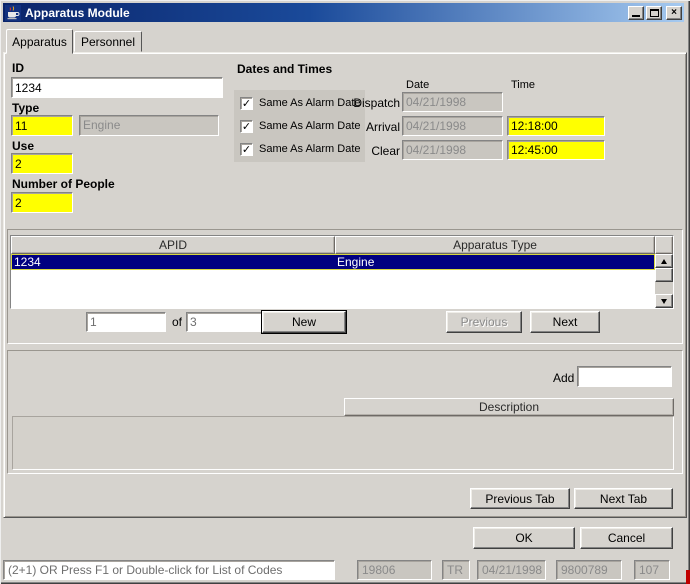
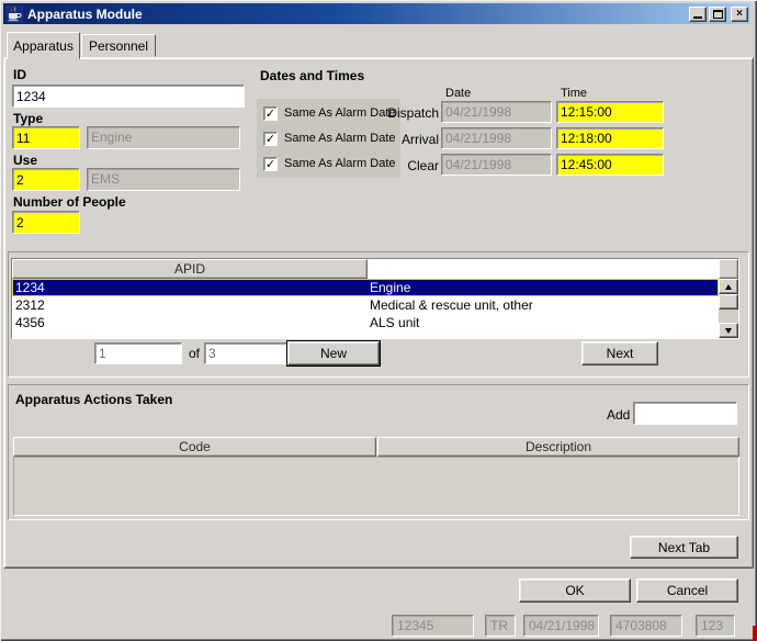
  Apparatus Module
  ×
  Apparatus
  Personnel
  ID
  1234
  Type
  11
  Engine
  Use
  2
+ EMS
  Number of People
  2
  Dates and Times
  ✓
  Same As Alarm Date
  ✓
  Same As Alarm Date
  ✓
  Same As Alarm Date
  Date
  Time
  Dispatch
  04/21/1998
+ 12:15:00
  Arrival
  04/21/1998
  12:18:00
  Clear
  04/21/1998
  12:45:00
  APID
- Apparatus Type
  1234
  Engine
+ 2312
+ Medical & rescue unit, other
+ 4356
+ ALS unit
  1
  of
  3
  New
- Previous
  Next
+ Apparatus Actions Taken
  Add
+ Code
  Description
- Previous Tab
  Next Tab
  OK
  Cancel
- (2+1) OR Press F1 or Double-click for List of Codes
- 19806
+ 12345
  TR
  04/21/1998
- 9800789
+ 4703808
- 107
+ 123
